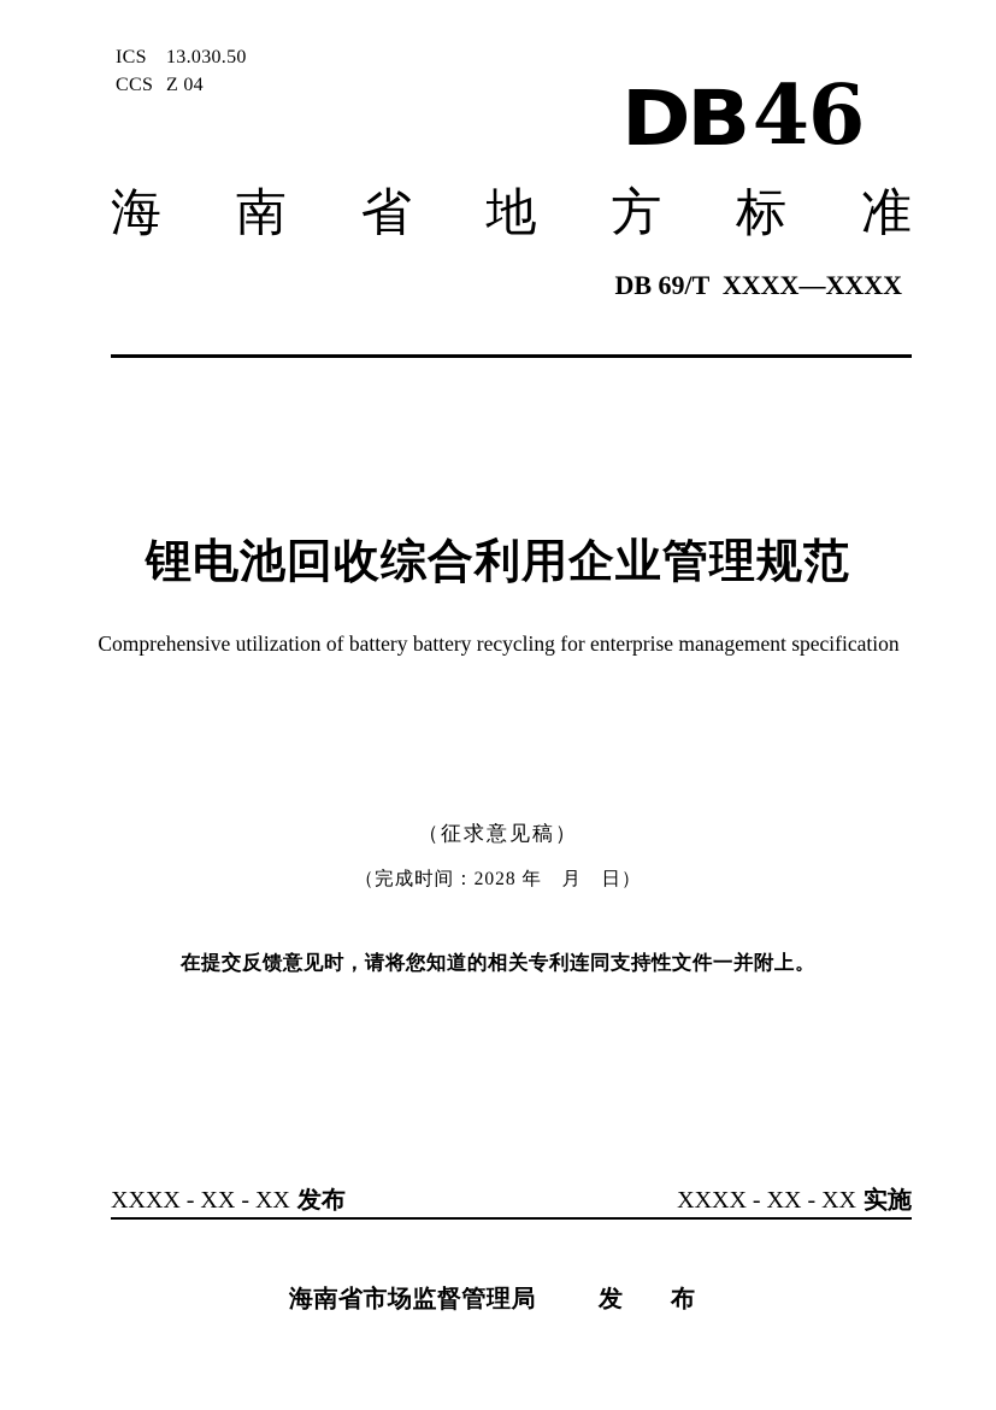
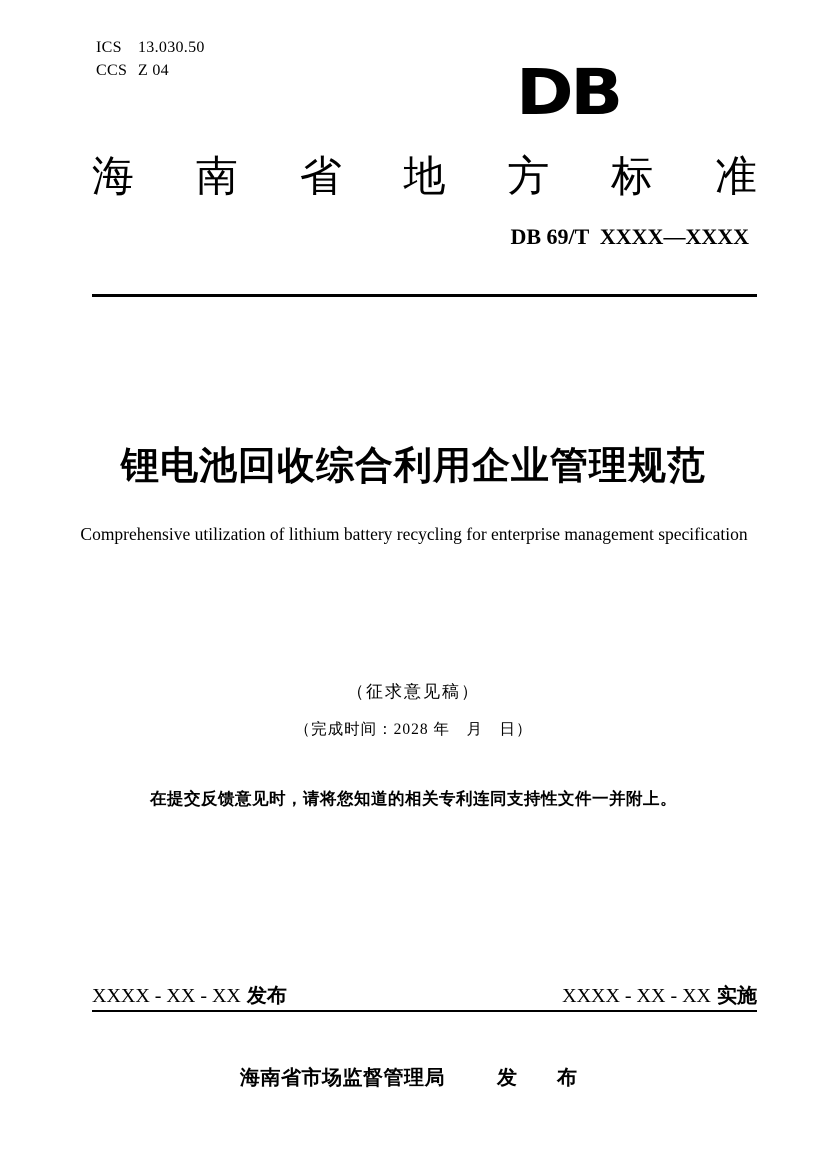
  ICS
  13.030.50
  CCS
  Z 04
  DB
- 46
  海
  南
  省
  地
  方
  标
  准
  DB 69/T XXXX—XXXX
  锂电池回收综合利用企业管理规范
- Comprehensive utilization of battery battery recycling for enterprise management specification
+ Comprehensive utilization of lithium battery recycling for enterprise management specification
  （征求意见稿）
  （完成时间：2028 年 月 日）
  在提交反馈意见时，请将您知道的相关专利连同支持性文件一并附上。
  XXXX - XX - XX 发布
  XXXX - XX - XX 实施
  海南省市场监督管理局 发 布
